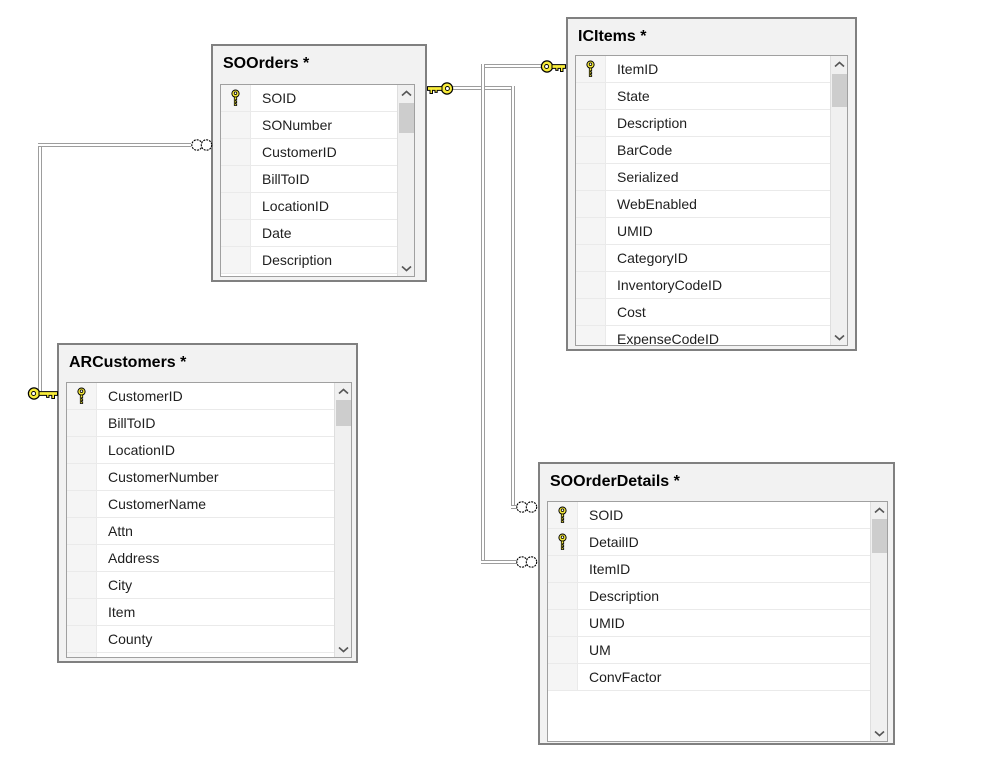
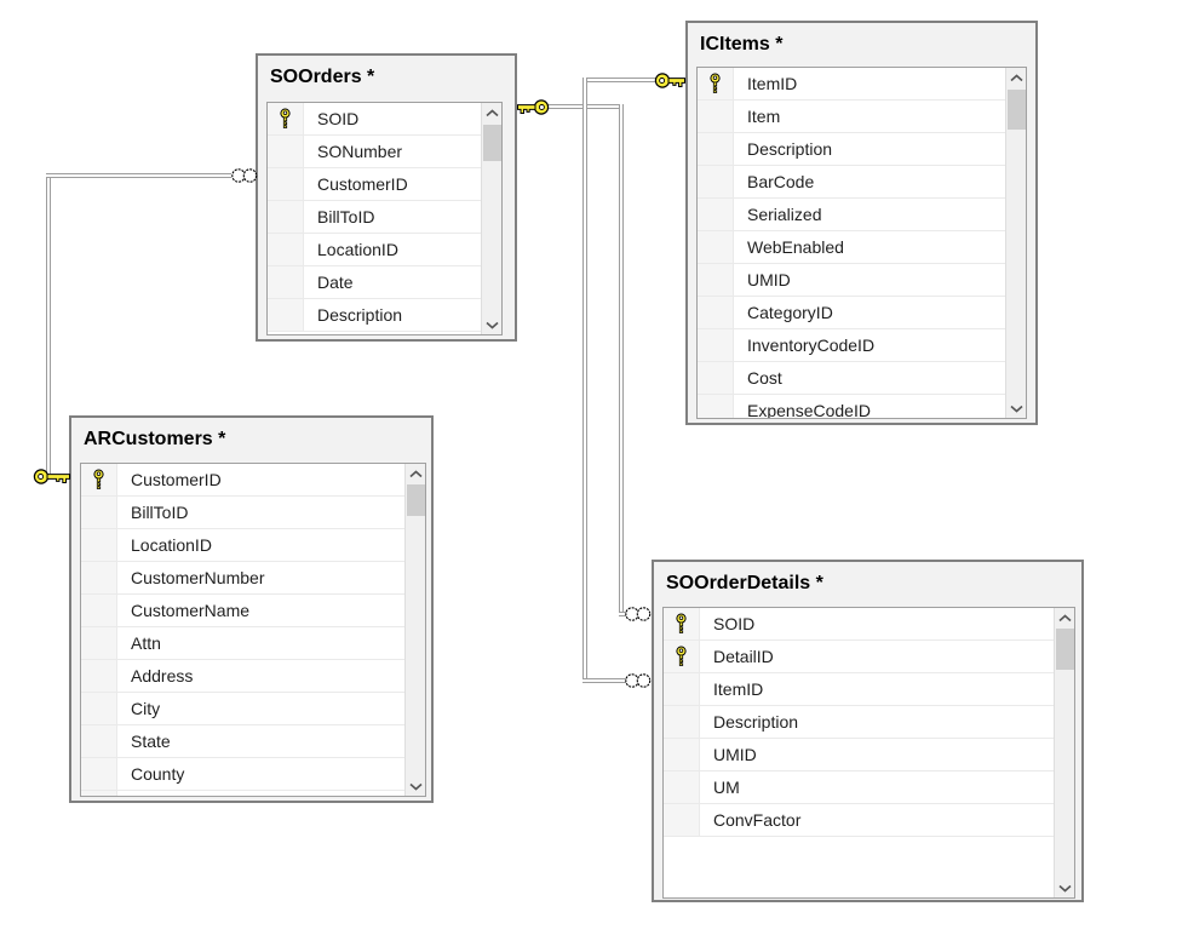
  SOOrders *
  SOID
  SONumber
  CustomerID
  BillToID
  LocationID
  Date
  Description
  ICItems *
  ItemID
- State
+ Item
  Description
  BarCode
  Serialized
  WebEnabled
  UMID
  CategoryID
  InventoryCodeID
  Cost
  ExpenseCodeID
  ARCustomers *
  CustomerID
  BillToID
  LocationID
  CustomerNumber
  CustomerName
  Attn
  Address
  City
- Item
+ State
  County
  SOOrderDetails *
  SOID
  DetailID
  ItemID
  Description
  UMID
  UM
  ConvFactor
